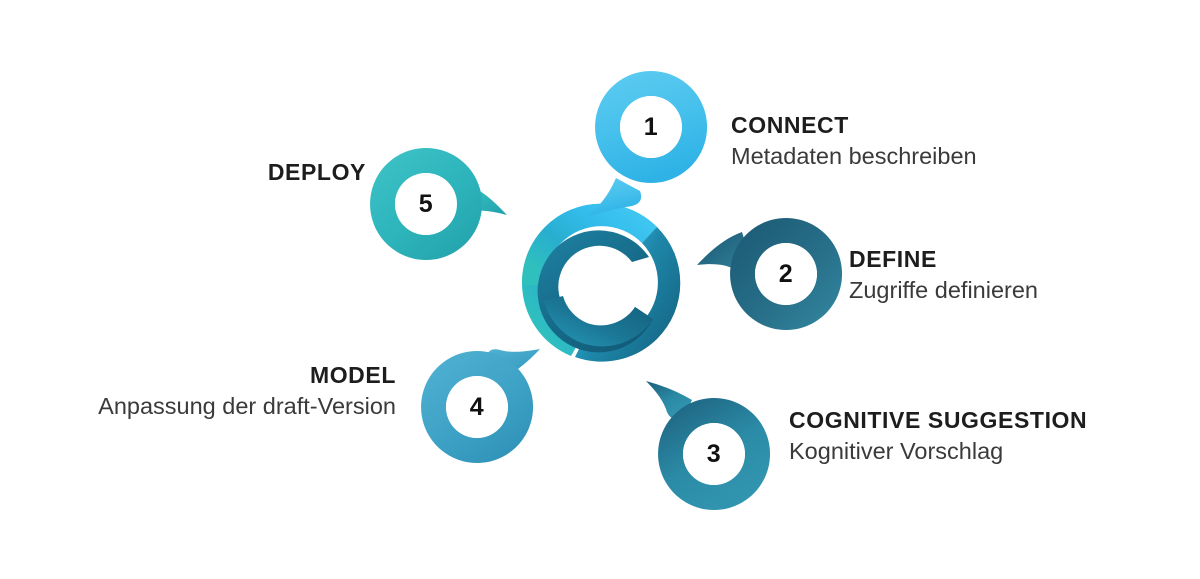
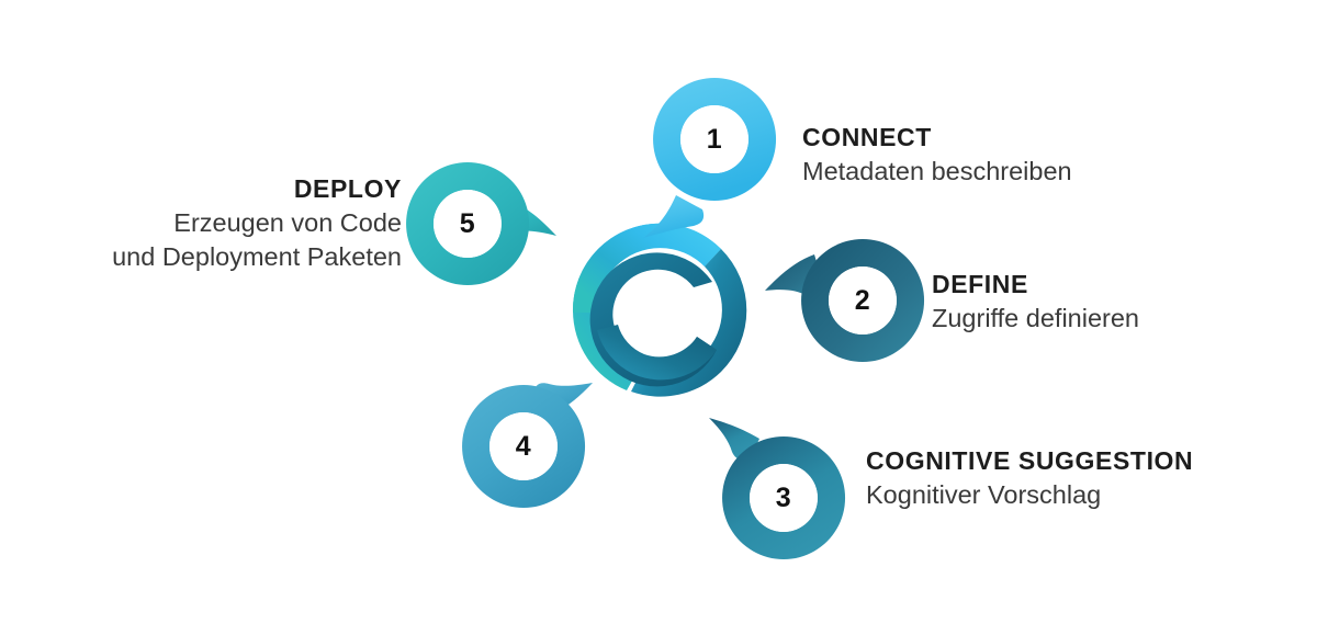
  1
  2
  3
  4
  5
  CONNECT
  Metadaten beschreiben
  DEFINE
  Zugriffe definieren
  COGNITIVE SUGGESTION
  Kognitiver Vorschlag
- MODEL
- Anpassung der draft-Version
  DEPLOY
+ Erzeugen von Code
+ und Deployment Paketen
